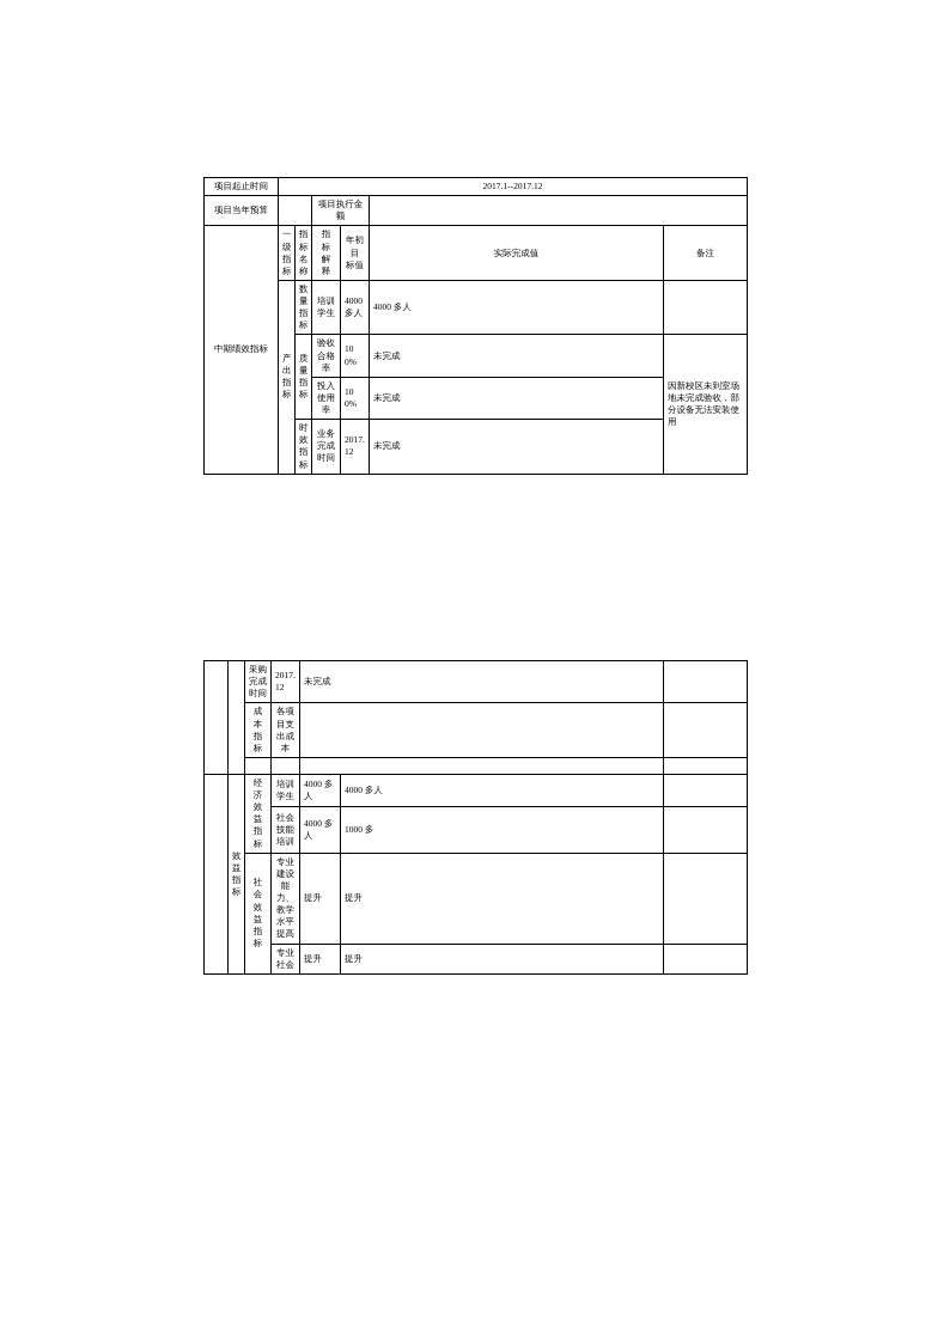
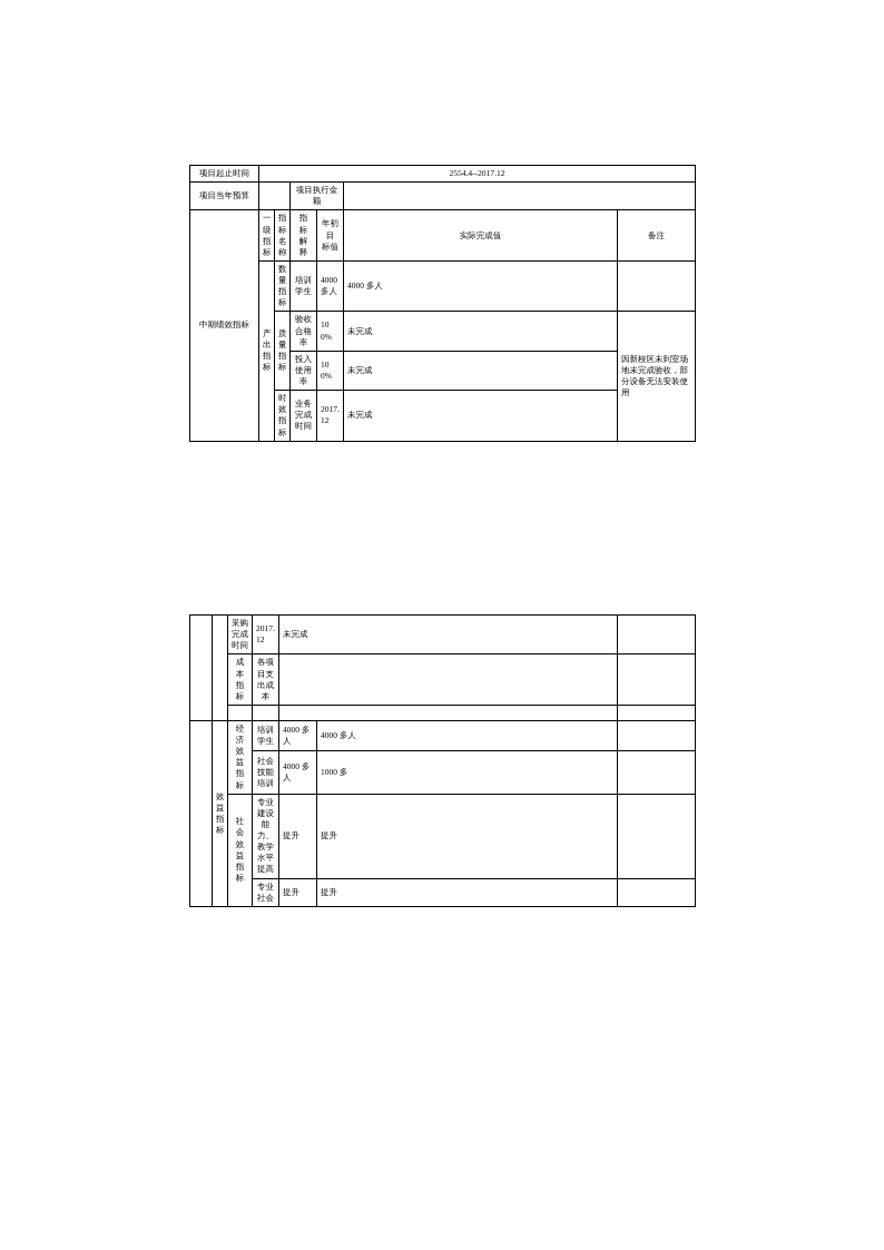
- 项目起止时间	2017.1--2017.12
+ 项目起止时间	2554.4--2017.12
  项目当年预算		项目执行金额
  中期绩效指标	一级指标	指标名称	指标解释	年初目标值	实际完成值	备注
  产出指标	数量指标	培训学生	4000 多人	4000 多人
  质量指标	验收合格率	100%	未完成	因新校区未到室场地未完成验收，部分设备无法安装使用
  投入使用率	100%	未完成
  时效指标	业务完成时间	2017.12	未完成
  		采购完成时间	2017.12	未完成
  成本指标	各项目支出成本
  	效益指标	经济效益指标	培训学生	4000 多人	4000 多人
  社会技能培训	4000 多人	1000 多
  社会效益指标	专业建设能力、教学水平提高	提升	提升
  专业社会	提升	提升
